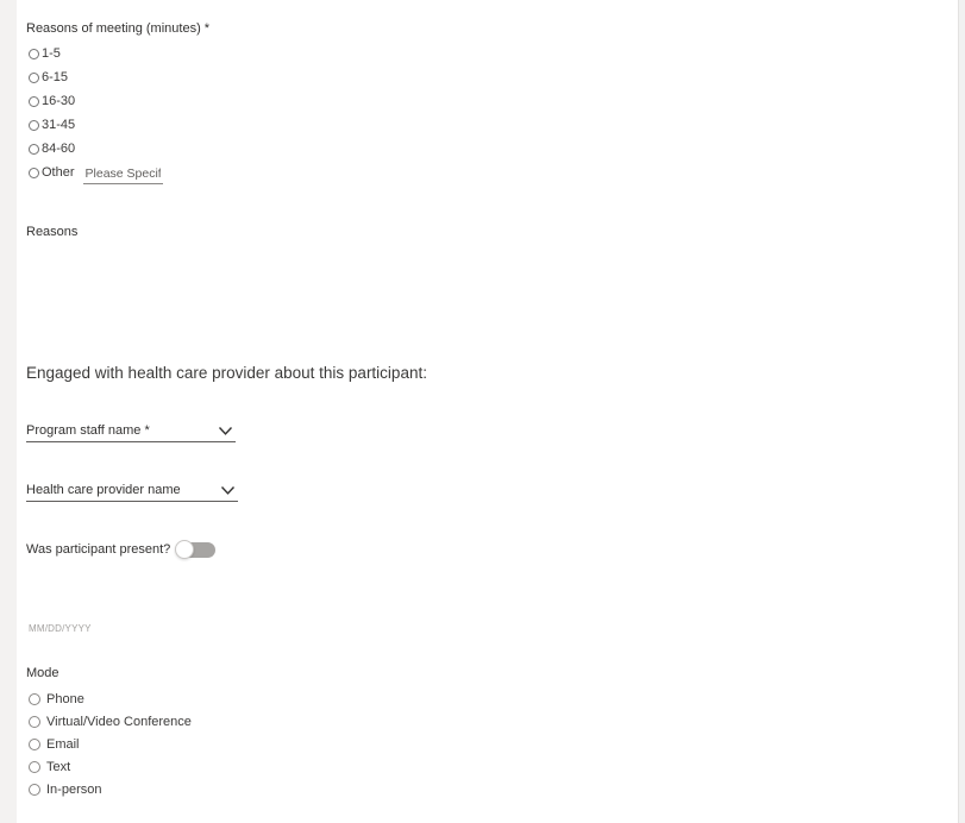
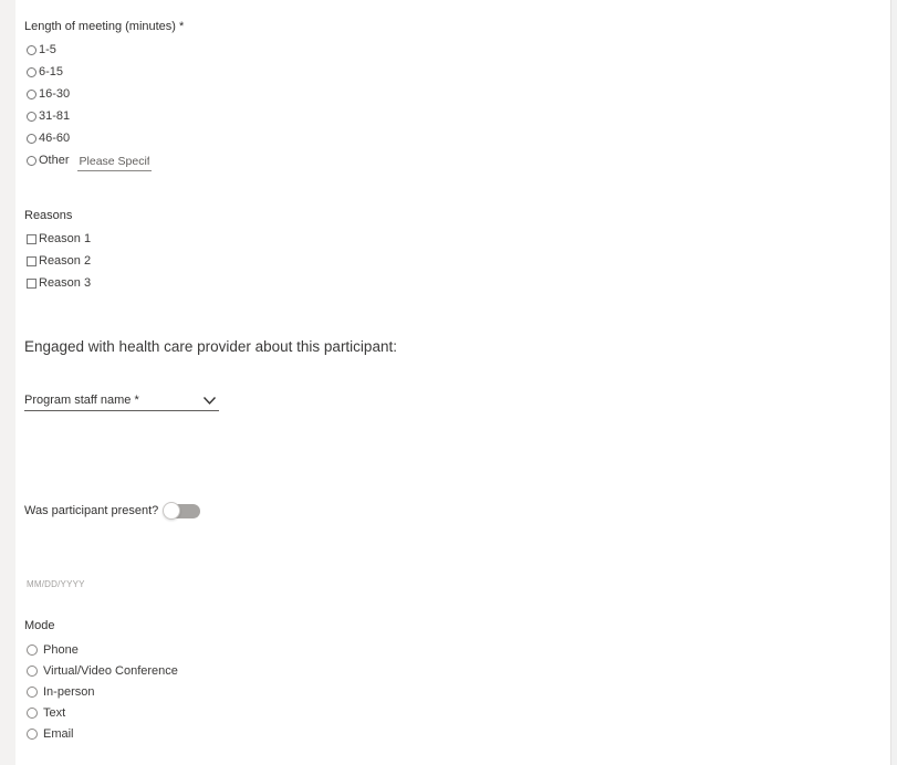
- Reasons of meeting (minutes) *
+ Length of meeting (minutes) *
  1-5
  6-15
  16-30
- 31-45
+ 31-81
- 84-60
+ 46-60
  Other
  Please Specif
  Reasons
+ Reason 1
+ Reason 2
+ Reason 3
  Engaged with health care provider about this participant:
  Program staff name *
- Health care provider name
  Was participant present?
  MM/DD/YYYY
  Mode
  Phone
  Virtual/Video Conference
- Email
+ In-person
  Text
- In-person
+ Email
